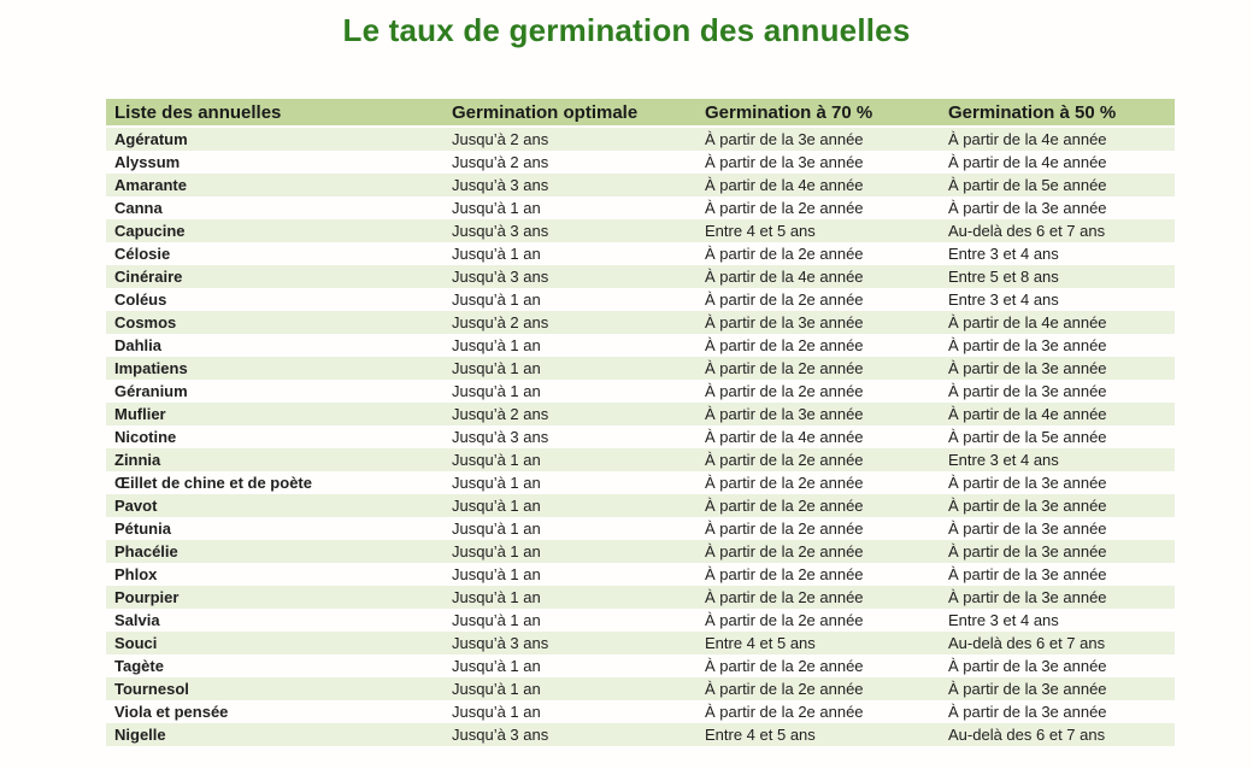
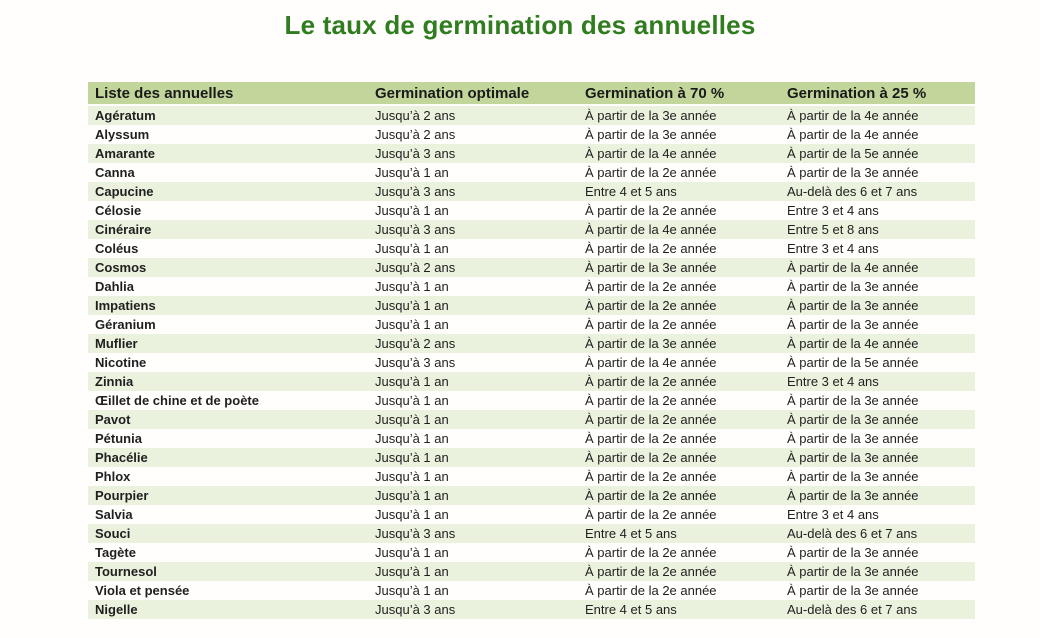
  Le taux de germination des annuelles
- Liste des annuelles	Germination optimale	Germination à 70 %	Germination à 50 %
+ Liste des annuelles	Germination optimale	Germination à 70 %	Germination à 25 %
  Agératum	Jusqu’à 2 ans	À partir de la 3e année	À partir de la 4e année
  Alyssum	Jusqu’à 2 ans	À partir de la 3e année	À partir de la 4e année
  Amarante	Jusqu’à 3 ans	À partir de la 4e année	À partir de la 5e année
  Canna	Jusqu’à 1 an	À partir de la 2e année	À partir de la 3e année
  Capucine	Jusqu’à 3 ans	Entre 4 et 5 ans	Au-delà des 6 et 7 ans
  Célosie	Jusqu’à 1 an	À partir de la 2e année	Entre 3 et 4 ans
  Cinéraire	Jusqu’à 3 ans	À partir de la 4e année	Entre 5 et 8 ans
  Coléus	Jusqu’à 1 an	À partir de la 2e année	Entre 3 et 4 ans
  Cosmos	Jusqu’à 2 ans	À partir de la 3e année	À partir de la 4e année
  Dahlia	Jusqu’à 1 an	À partir de la 2e année	À partir de la 3e année
  Impatiens	Jusqu’à 1 an	À partir de la 2e année	À partir de la 3e année
  Géranium	Jusqu’à 1 an	À partir de la 2e année	À partir de la 3e année
  Muflier	Jusqu’à 2 ans	À partir de la 3e année	À partir de la 4e année
  Nicotine	Jusqu’à 3 ans	À partir de la 4e année	À partir de la 5e année
  Zinnia	Jusqu’à 1 an	À partir de la 2e année	Entre 3 et 4 ans
  Œillet de chine et de poète	Jusqu’à 1 an	À partir de la 2e année	À partir de la 3e année
  Pavot	Jusqu’à 1 an	À partir de la 2e année	À partir de la 3e année
  Pétunia	Jusqu’à 1 an	À partir de la 2e année	À partir de la 3e année
  Phacélie	Jusqu’à 1 an	À partir de la 2e année	À partir de la 3e année
  Phlox	Jusqu’à 1 an	À partir de la 2e année	À partir de la 3e année
  Pourpier	Jusqu’à 1 an	À partir de la 2e année	À partir de la 3e année
  Salvia	Jusqu’à 1 an	À partir de la 2e année	Entre 3 et 4 ans
  Souci	Jusqu’à 3 ans	Entre 4 et 5 ans	Au-delà des 6 et 7 ans
  Tagète	Jusqu’à 1 an	À partir de la 2e année	À partir de la 3e année
  Tournesol	Jusqu’à 1 an	À partir de la 2e année	À partir de la 3e année
  Viola et pensée	Jusqu’à 1 an	À partir de la 2e année	À partir de la 3e année
  Nigelle	Jusqu’à 3 ans	Entre 4 et 5 ans	Au-delà des 6 et 7 ans
